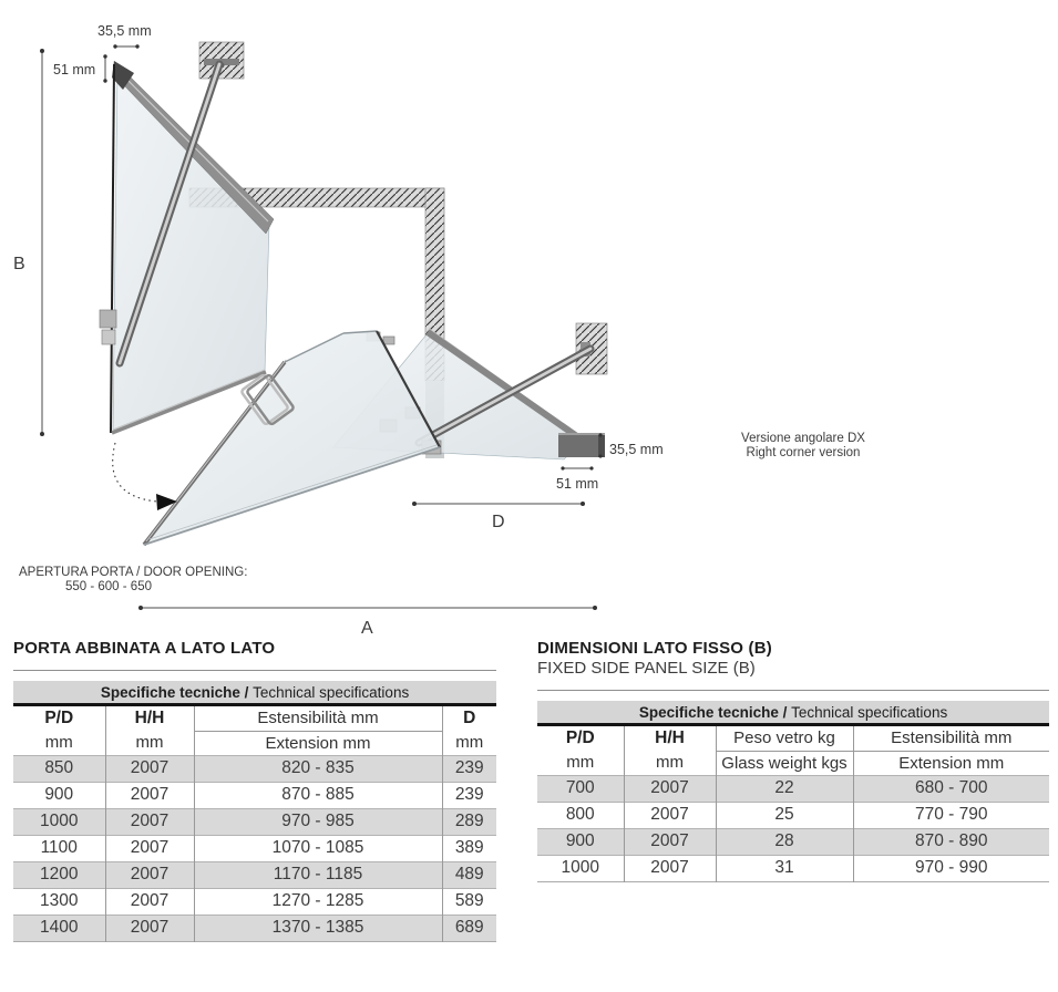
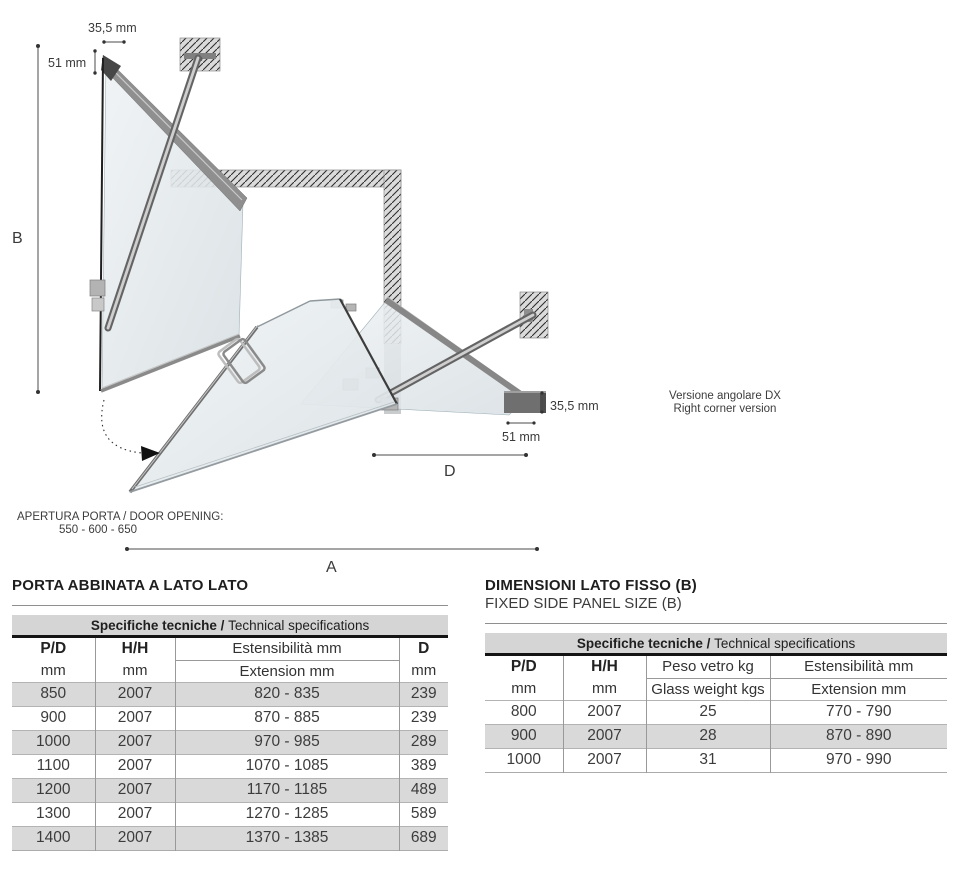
  B
  35,5 mm
  51 mm
  35,5 mm
  51 mm
  D
  A
  APERTURA PORTA / DOOR OPENING:
  550 - 600 - 650
  Versione angolare DX
  Right corner version
  PORTA ABBINATA A LATO LATO
  Specifiche tecniche / Technical specifications
  P/D	H/H	Estensibilità mm	D
  mm	mm	Extension mm	mm
  850	2007	820 - 835	239
  900	2007	870 - 885	239
  1000	2007	970 - 985	289
  1100	2007	1070 - 1085	389
  1200	2007	1170 - 1185	489
  1300	2007	1270 - 1285	589
  1400	2007	1370 - 1385	689
  DIMENSIONI LATO FISSO (B)
  FIXED SIDE PANEL SIZE (B)
  Specifiche tecniche / Technical specifications
  P/D	H/H	Peso vetro kg	Estensibilità mm
  mm	mm	Glass weight kgs	Extension mm
- 700	2007	22	680 - 700
  800	2007	25	770 - 790
  900	2007	28	870 - 890
  1000	2007	31	970 - 990
